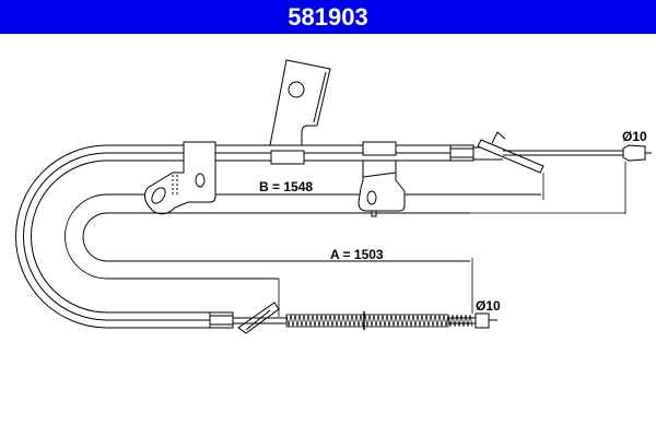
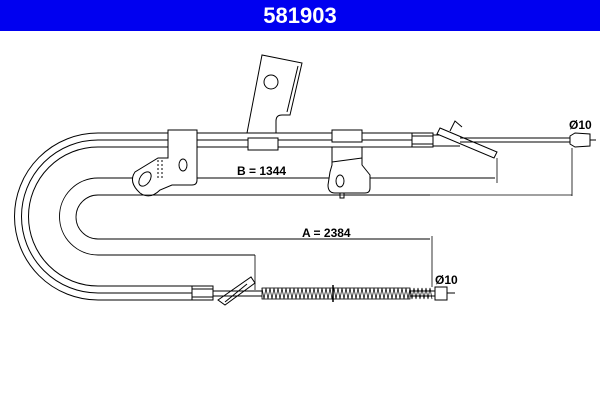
  581903
- B = 1548
+ B = 1344
- A = 1503
+ A = 2384
  Ø10
  Ø10
